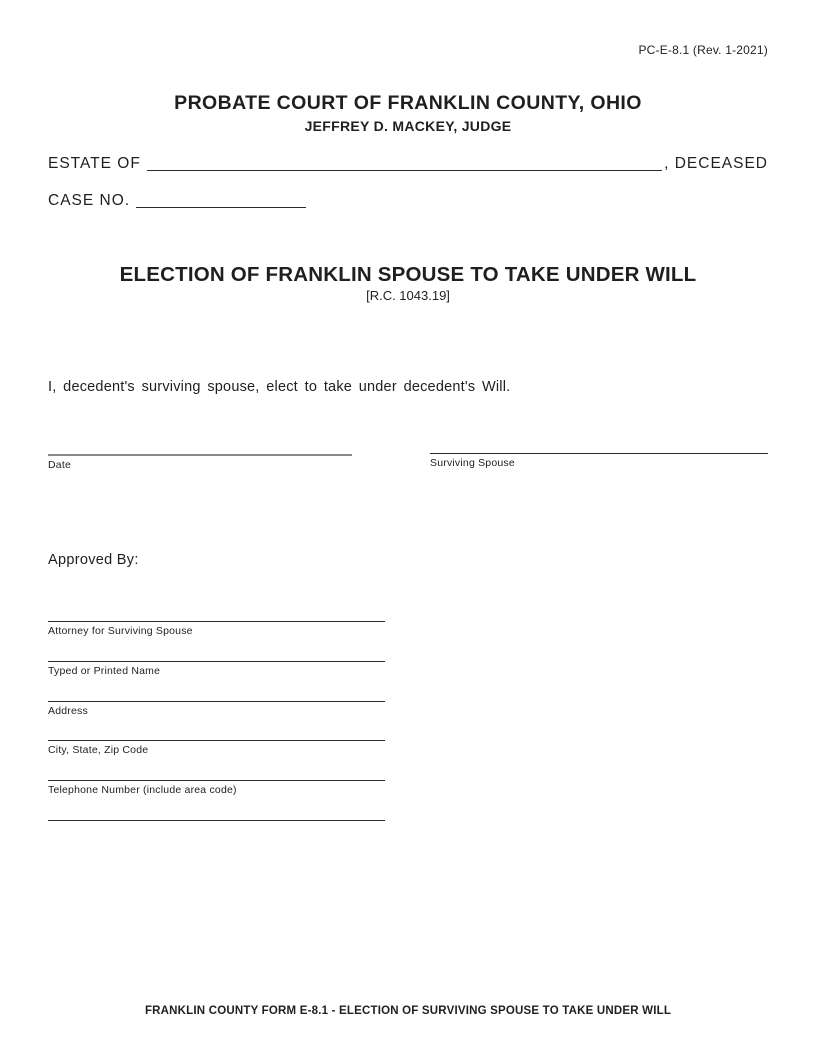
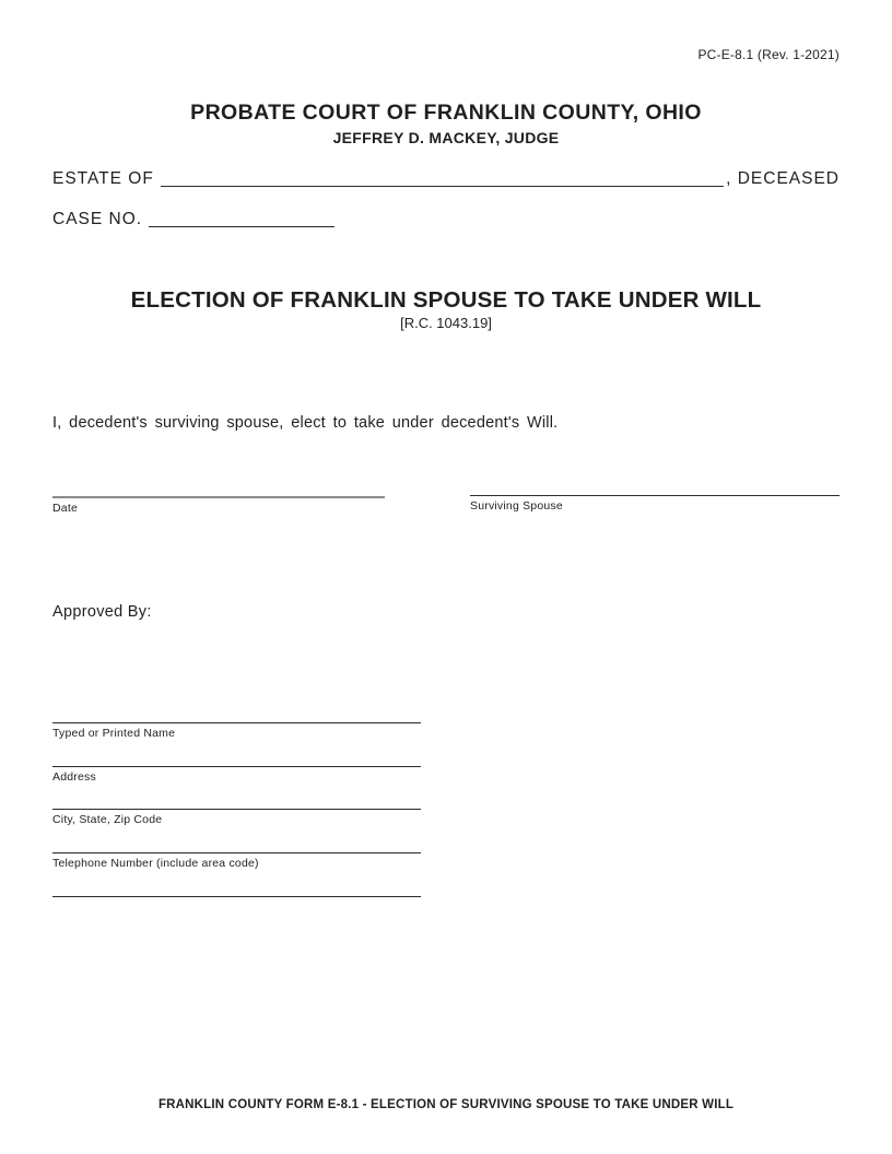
  PC-E-8.1 (Rev. 1-2021)
  PROBATE COURT OF FRANKLIN COUNTY, OHIO
  JEFFREY D. MACKEY, JUDGE
  ESTATE OF
  , DECEASED
  CASE NO.
  ELECTION OF FRANKLIN SPOUSE TO TAKE UNDER WILL
  [R.C. 1043.19]
  I, decedent's surviving spouse, elect to take under decedent's Will.
  Date
  Surviving Spouse
  Approved By:
- Attorney for Surviving Spouse
  Typed or Printed Name
  Address
  City, State, Zip Code
  Telephone Number (include area code)
  FRANKLIN COUNTY FORM E-8.1 - ELECTION OF SURVIVING SPOUSE TO TAKE UNDER WILL
